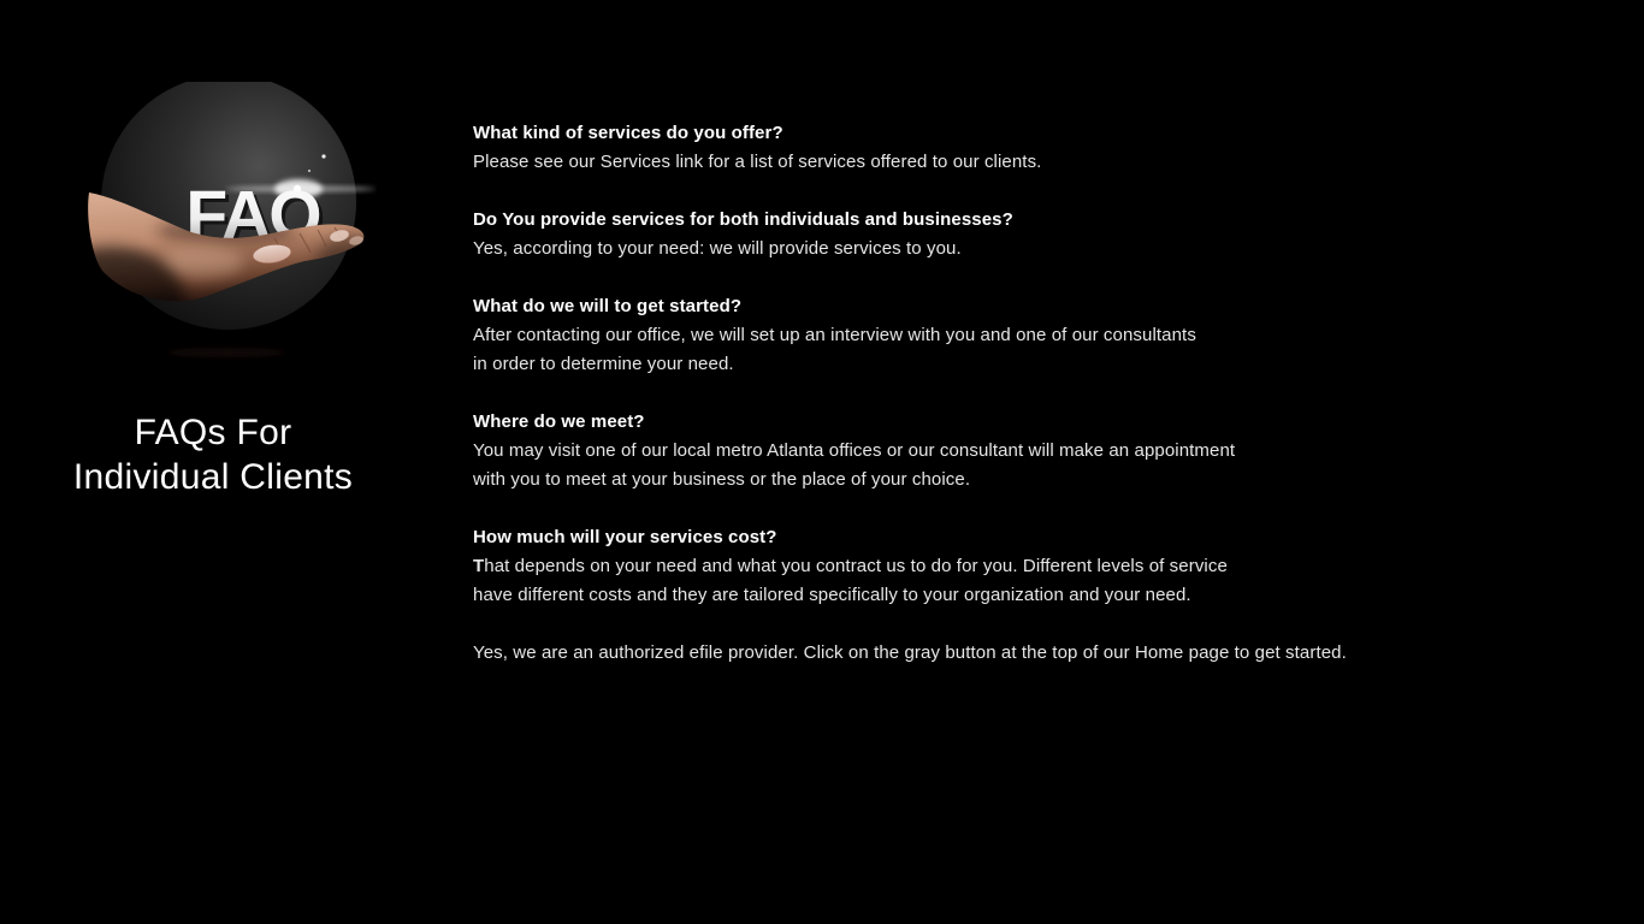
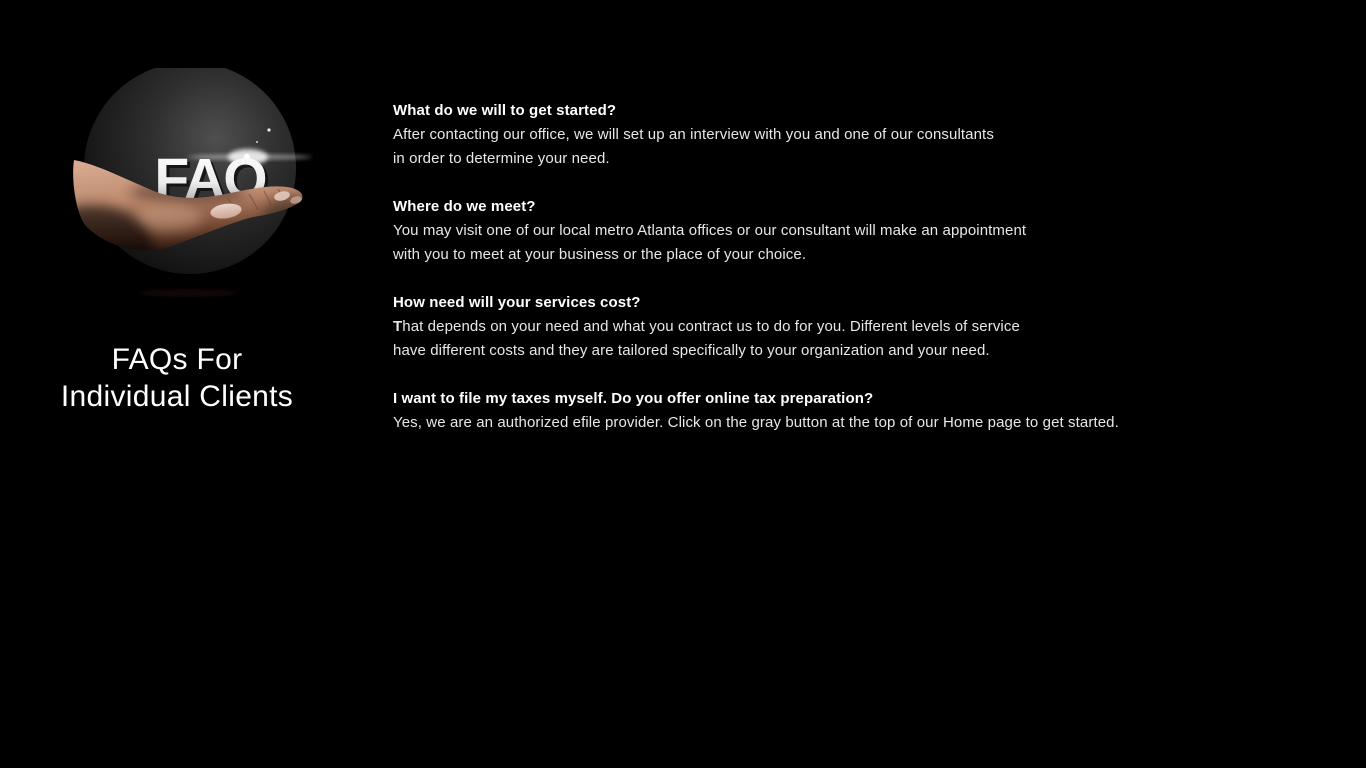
  FAQ
  FAQs For
  Individual Clients
- What kind of services do you offer?
- Please see our Services link for a list of services offered to our clients.
- Do You provide services for both individuals and businesses?
- Yes, according to your need: we will provide services to you.
  What do we will to get started?
  After contacting our office, we will set up an interview with you and one of our consultants
  in order to determine your need.
  Where do we meet?
  You may visit one of our local metro Atlanta offices or our consultant will make an appointment
  with you to meet at your business or the place of your choice.
- How much will your services cost?
+ How need will your services cost?
  That depends on your need and what you contract us to do for you. Different levels of service
  have different costs and they are tailored specifically to your organization and your need.
+ I want to file my taxes myself. Do you offer online tax preparation?
  Yes, we are an authorized efile provider. Click on the gray button at the top of our Home page to get started.
